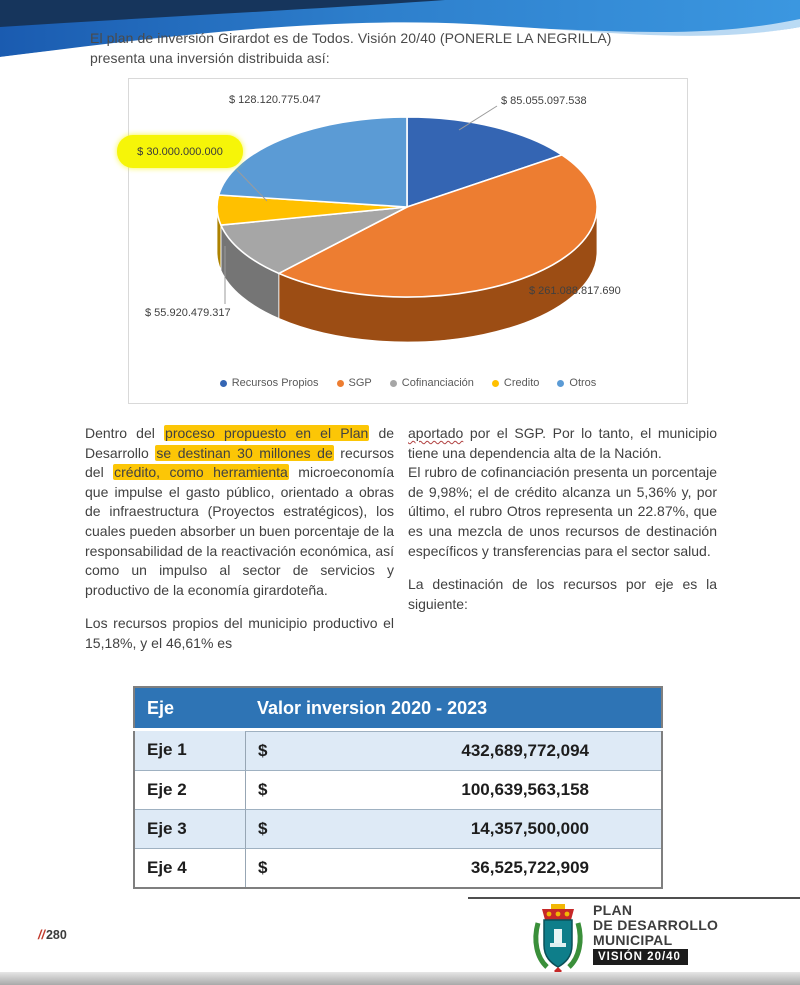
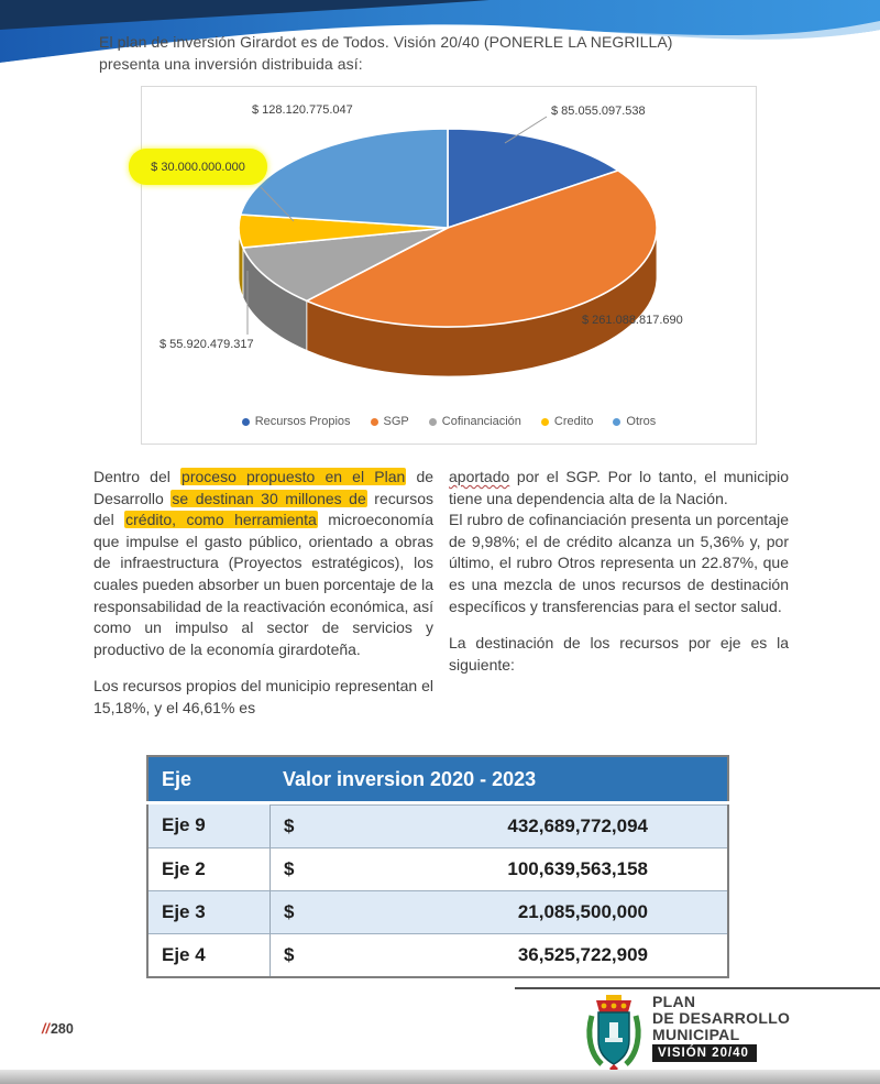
  El plan de inversión Girardot es de Todos. Visión 20/40 (PONERLE LA NEGRILLA)
  presenta una inversión distribuida así:
  Recursos Propios
  SGP
  Cofinanciación
  Credito
  Otros
  $ 128.120.775.047
  $ 85.055.097.538
  $ 261.088.817.690
  $ 55.920.479.317
  $ 30.000.000.000
  Dentro del proceso propuesto en el Plan de Desarrollo se destinan 30 millones de recursos del crédito, como herramienta microeconomía que impulse el gasto público, orientado a obras de infraestructura (Proyectos estratégicos), los cuales pueden absorber un buen porcentaje de la responsabilidad de la reactivación económica, así como un impulso al sector de servicios y productivo de la economía girardoteña.
- Los recursos propios del municipio productivo el 15,18%, y el 46,61% es
+ Los recursos propios del municipio representan el 15,18%, y el 46,61% es
  aportado por el SGP. Por lo tanto, el municipio tiene una dependencia alta de la Nación.
  El rubro de cofinanciación presenta un porcentaje de 9,98%; el de crédito alcanza un 5,36% y, por último, el rubro Otros representa un 22.87%, que es una mezcla de unos recursos de destinación específicos y transferencias para el sector salud.
  La destinación de los recursos por eje es la siguiente:
  Eje	Valor inversion 2020 - 2023
- Eje 1	$ 432,689,772,094
+ Eje 9	$ 432,689,772,094
  Eje 2	$ 100,639,563,158
- Eje 3	$ 14,357,500,000
+ Eje 3	$ 21,085,500,000
  Eje 4	$ 36,525,722,909
  //280
  PLAN
  DE DESARROLLO
  MUNICIPAL
  VISIÓN 20/40
